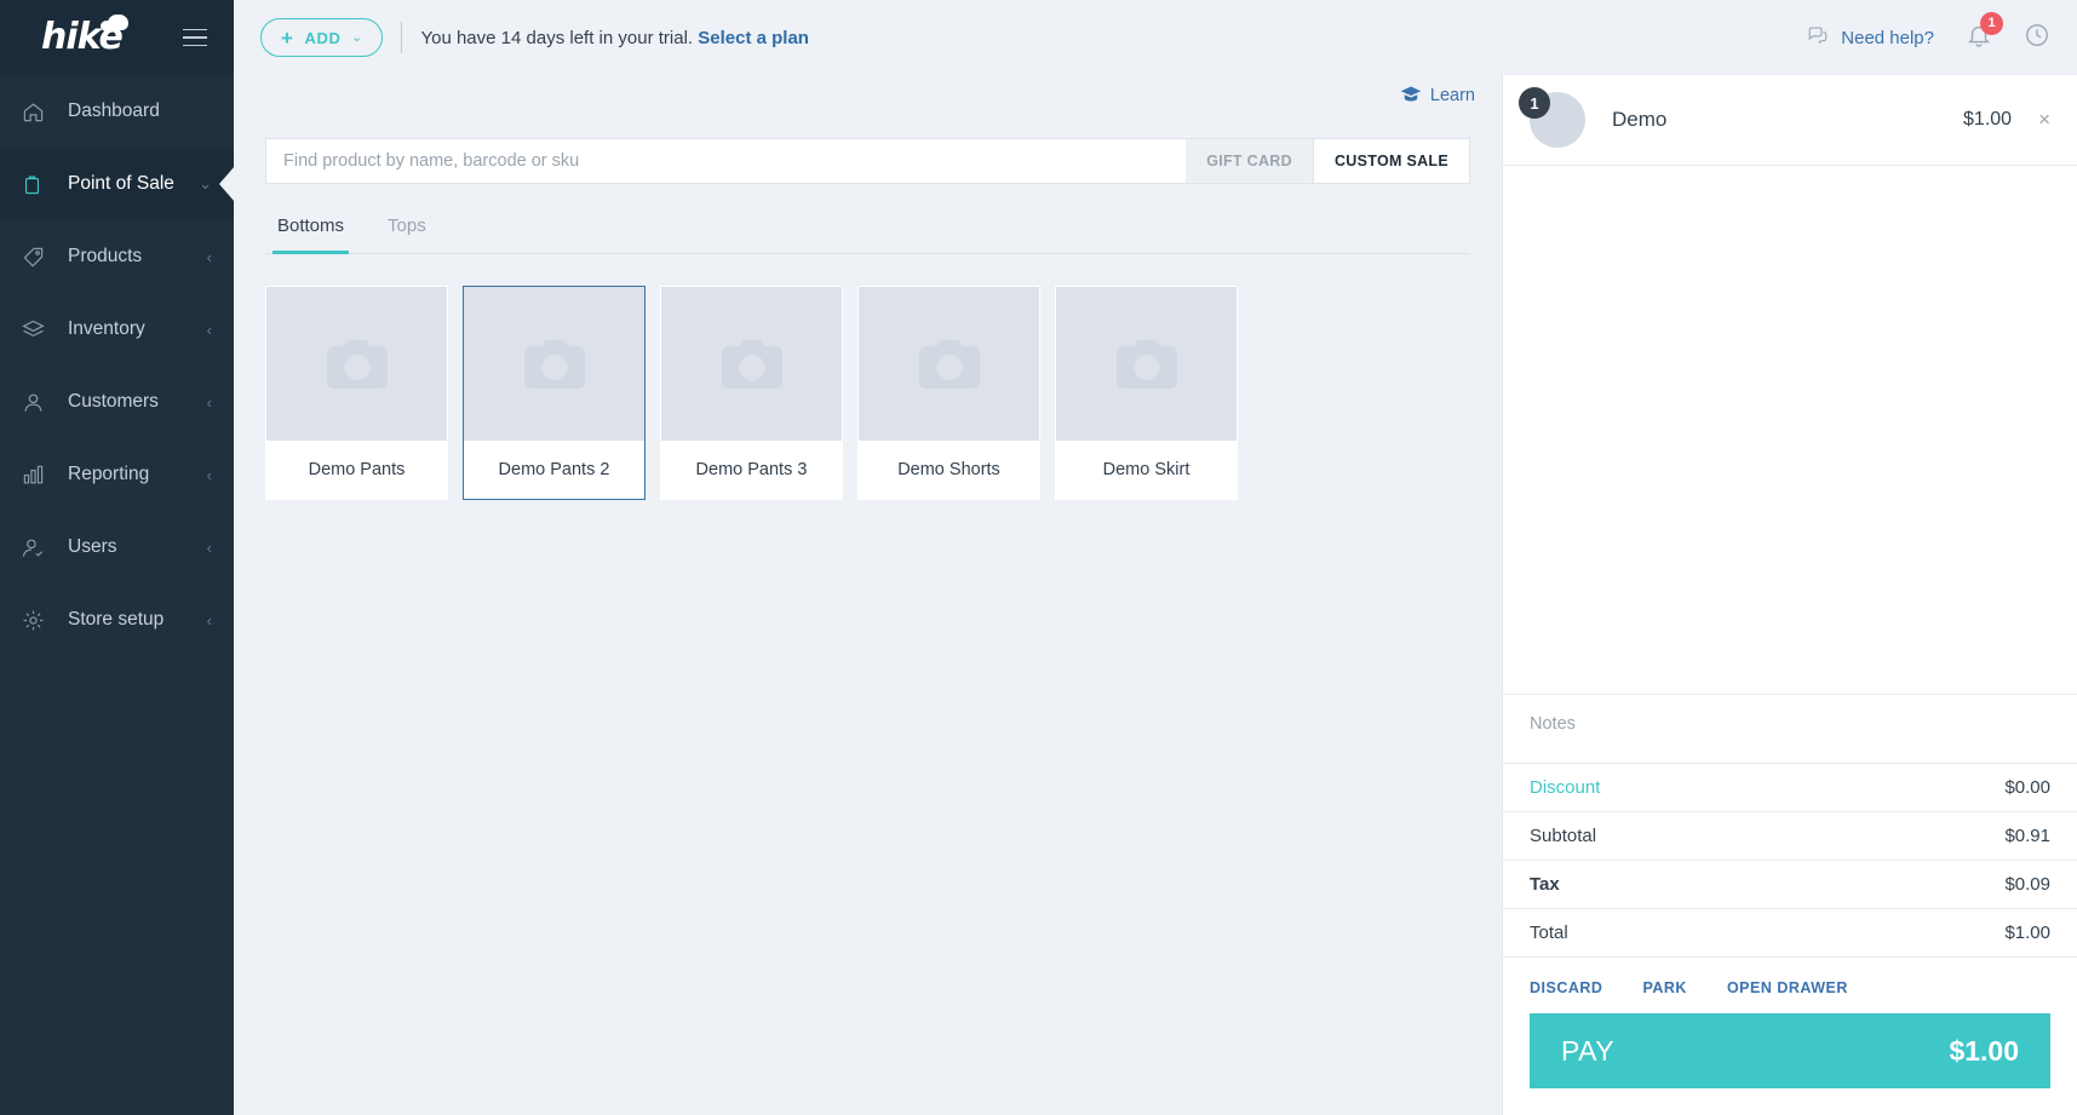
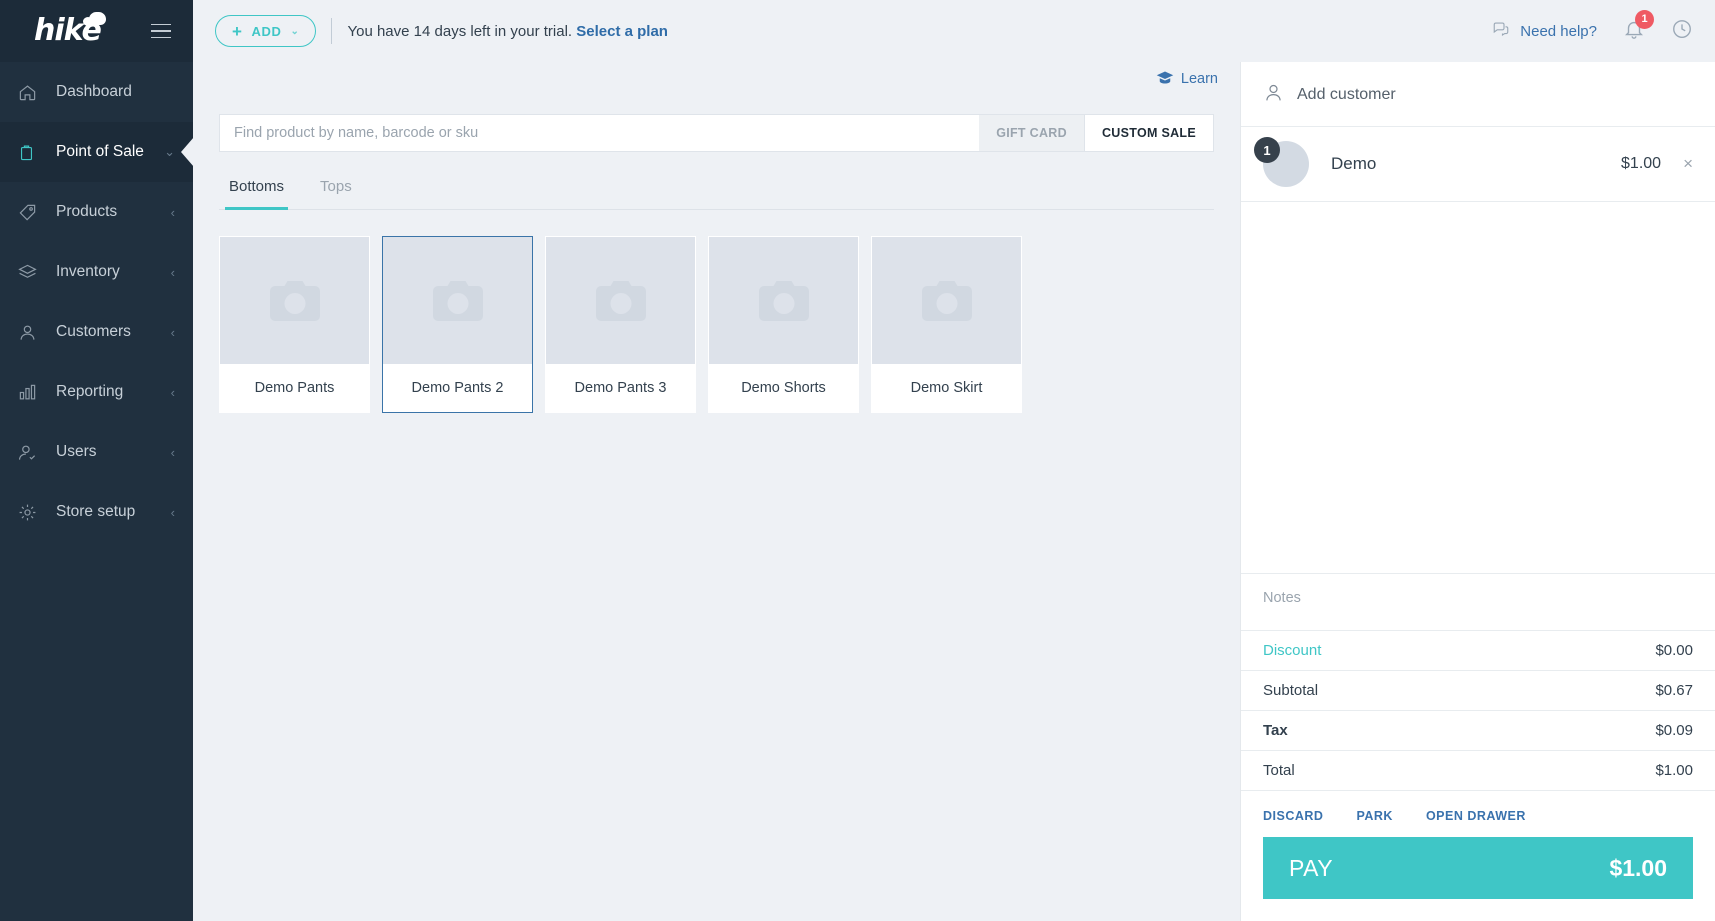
  hike
  Dashboard
  Point of Sale
  ⌄
  Products
  ‹
  Inventory
  ‹
  Customers
  ‹
  Reporting
  ‹
  Users
  ‹
  Store setup
  ‹
  +
  ADD
  ⌄
  You have 14 days left in your trial. Select a plan
  Need help?
  1
  Learn
  Find product by name, barcode or sku
  GIFT CARD
  CUSTOM SALE
  Bottoms
  Tops
  Demo Pants
  Demo Pants 2
  Demo Pants 3
  Demo Shorts
  Demo Skirt
+ Add customer
  1
  Demo
  $1.00
  ×
  Notes
  Discount
  $0.00
  Subtotal
- $0.91
+ $0.67
  Tax
  $0.09
  Total
  $1.00
  DISCARD
  PARK
  OPEN DRAWER
  PAY
  $1.00
